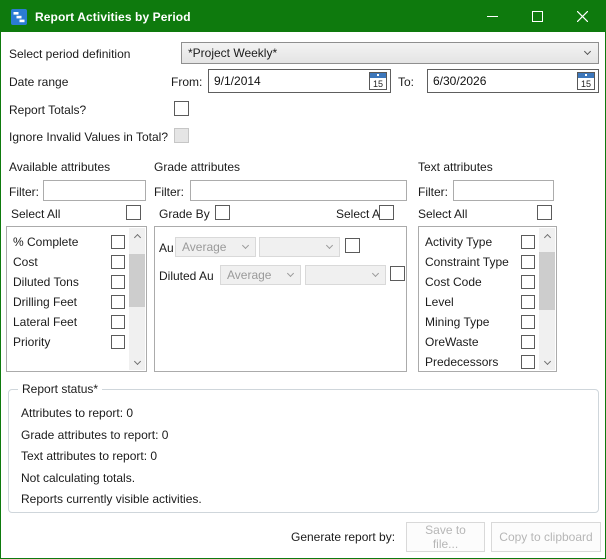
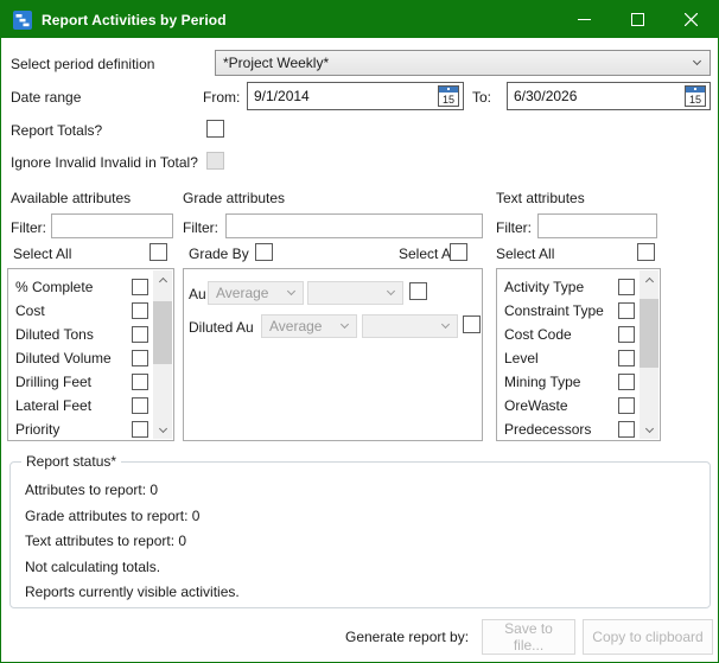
  Report Activities by Period
  Select period definition
  *Project Weekly*
  Date range
  From:
  9/1/2014
  15
  To:
  6/30/2026
  15
  Report Totals?
- Ignore Invalid Values in Total?
+ Ignore Invalid Invalid in Total?
  Available attributes
  Grade attributes
  Text attributes
  Filter:
  Filter:
  Filter:
  Select All
  Grade By
  Select A
  Select All
  % Complete
  Cost
  Diluted Tons
+ Diluted Volume
  Drilling Feet
  Lateral Feet
  Priority
  Au
  Average
  Diluted Au
  Average
  Activity Type
  Constraint Type
  Cost Code
  Level
  Mining Type
  OreWaste
  Predecessors
  Report status*
  Attributes to report: 0
  Grade attributes to report: 0
  Text attributes to report: 0
  Not calculating totals.
  Reports currently visible activities.
  Generate report by:
  Save to file...
  Copy to clipboard
